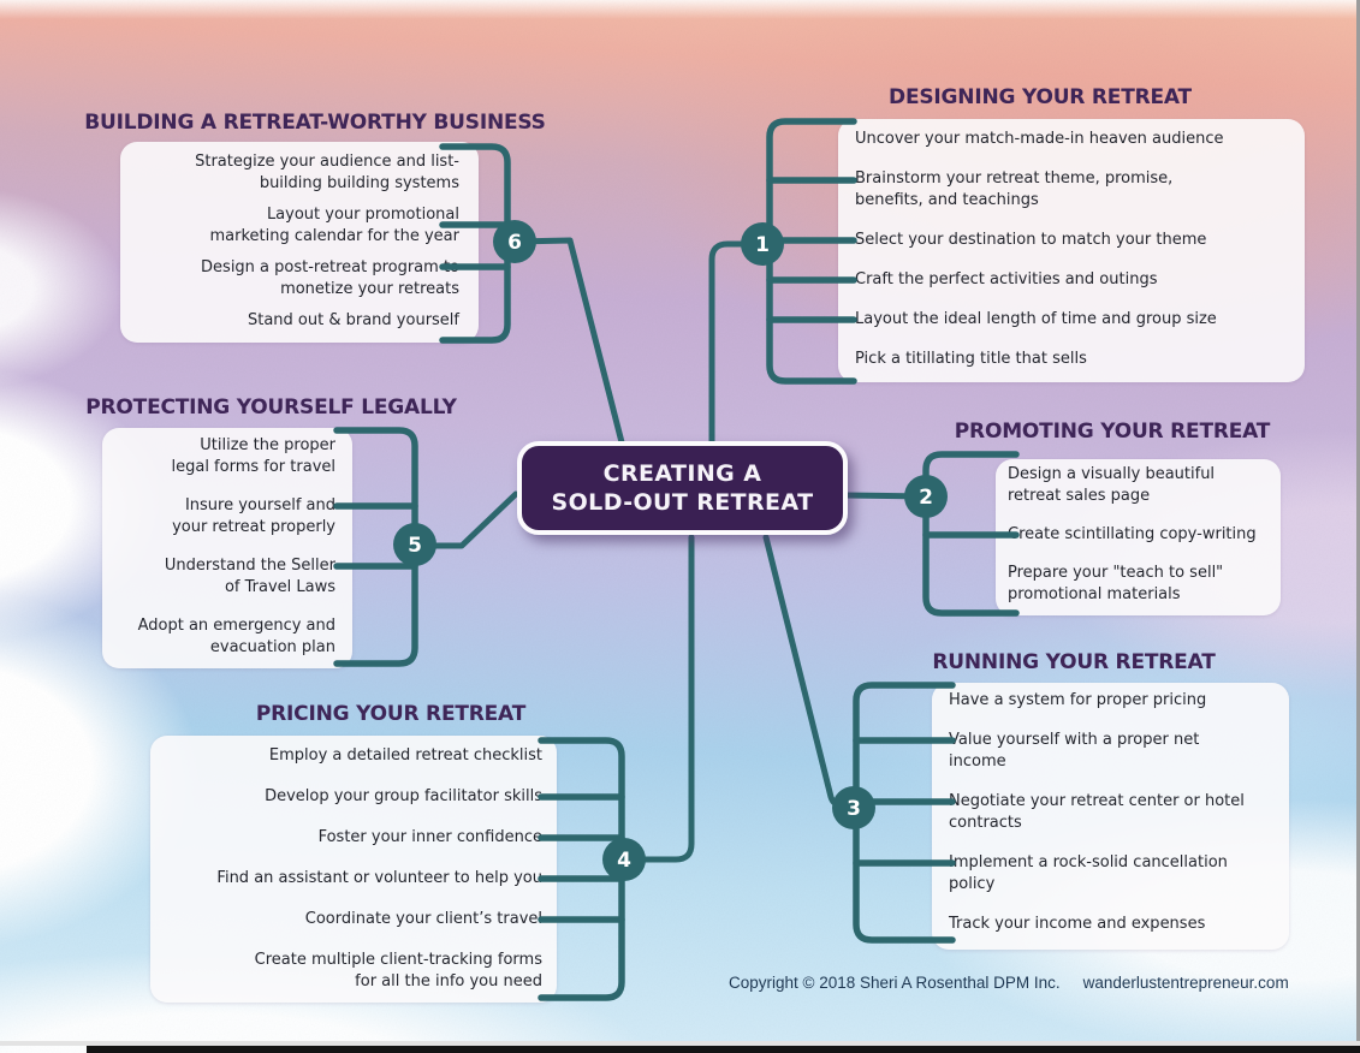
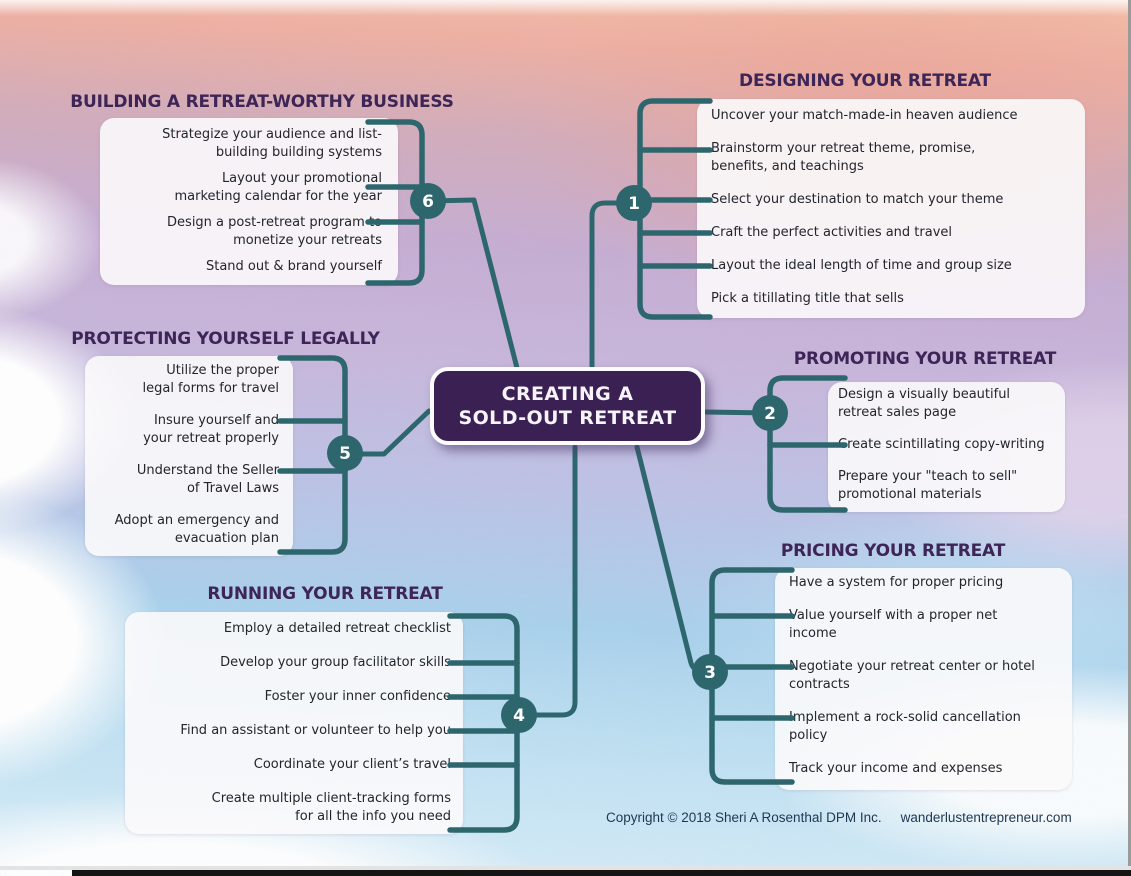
  DESIGNING YOUR RETREAT
  Uncover your match-made-in heaven audience
  Brainstorm your retreat theme, promise,
  benefits, and teachings
  Select your destination to match your theme
- Craft the perfect activities and outings
+ Craft the perfect activities and travel
  Layout the ideal length of time and group size
  Pick a titillating title that sells
  PROMOTING YOUR RETREAT
  Design a visually beautiful
  retreat sales page
  reate scintillating copy-writing
  Prepare your "teach to sell"
  promotional materials
- RUNNING YOUR RETREAT
+ PRICING YOUR RETREAT
  Have a system for proper pricing
  alue yourself with a proper net
  income
  egotiate your retreat center or hotel
  contracts
  mplement a rock-solid cancellation
  policy
  Track your income and expenses
- PRICING YOUR RETREAT
+ RUNNING YOUR RETREAT
  Employ a detailed retreat checklist
  Develop your group facilitator skill
  Foster your inner confidence
  Find an assistant or volunteer to help you
  Coordinate your client’s trave
  Create multiple client-tracking forms
  for all the info you need
  PROTECTING YOURSELF LEGALLY
  Utilize the proper
  legal forms for travel
  Insure yourself and
  your retreat properly
  Understand the Seller
  of Travel Laws
  Adopt an emergency and
  evacuation plan
  BUILDING A RETREAT-WORTHY BUSINESS
  Strategize your audience and list-
  building building systems
  Layout your promotional
  marketing calendar for the year
  Design a post-retreat program
  monetize your retreats
  Stand out & brand yourself
  1
  2
  3
  4
  5
  6
  CREATING A
  SOLD-OUT RETREAT
  Copyright © 2018 Sheri A Rosenthal DPM Inc.
  wanderlustentrepreneur.com
